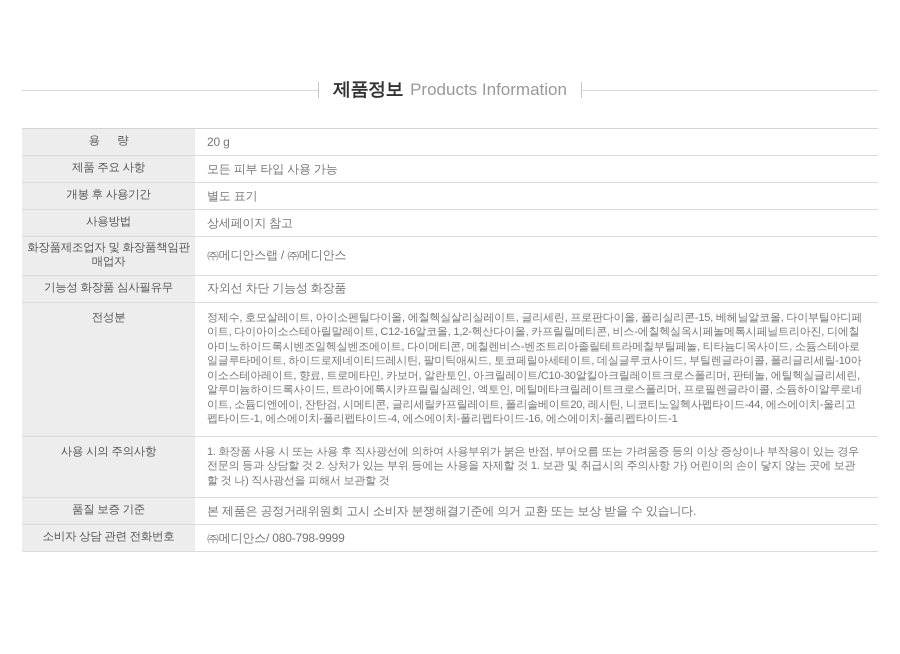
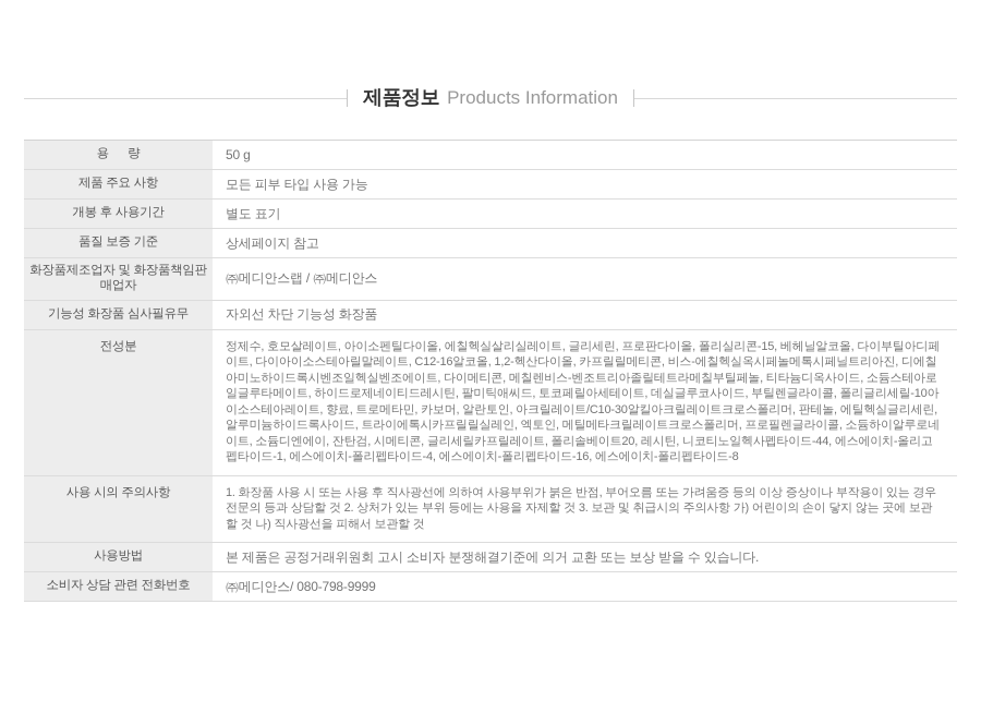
  제품정보
  Products Information
  용 량
- 20 g
+ 50 g
  제품 주요 사항
  모든 피부 타입 사용 가능
  개봉 후 사용기간
  별도 표기
- 사용방법
+ 품질 보증 기준
  상세페이지 참고
  화장품제조업자 및 화장품책임판매업자
  ㈜메디안스랩 / ㈜메디안스
  기능성 화장품 심사필유무
  자외선 차단 기능성 화장품
  전성분
- 정제수, 호모살레이트, 아이소펜틸다이올, 에칠헥실살리실레이트, 글리세린, 프로판다이올, 폴리실리콘-15, 베헤닐알코올, 다이부틸아디페이트, 다이아이소스테아릴말레이트, C12-16알코올, 1,2-헥산다이올, 카프릴릴메티콘, 비스-에칠헥실옥시페놀메톡시페닐트리아진, 디에칠아미노하이드록시벤조일헥실벤조에이트, 다이메티콘, 메칠렌비스-벤조트리아졸릴테트라메칠부틸페놀, 티타늄디옥사이드, 소듐스테아로일글루타메이트, 하이드로제네이티드레시틴, 팔미틱애씨드, 토코페릴아세테이트, 데실글루코사이드, 부틸렌글라이콜, 폴리글리세릴-10아이소스테아레이트, 향료, 트로메타민, 카보머, 알란토인, 아크릴레이트/C10-30알킬아크릴레이트크로스폴리머, 판테놀, 에틸헥실글리세린, 알루미늄하이드록사이드, 트라이에톡시카프릴릴실레인, 엑토인, 메틸메타크릴레이트크로스폴리머, 프로필렌글라이콜, 소듐하이알루로네이트, 소듐디엔에이, 잔탄검, 시메티콘, 글리세릴카프릴레이트, 폴리솔베이트20, 레시틴, 니코티노일헥사펩타이드-44, 에스에이치-올리고펩타이드-1, 에스에이치-폴리펩타이드-4, 에스에이치-폴리펩타이드-16, 에스에이치-폴리펩타이드-1
+ 정제수, 호모살레이트, 아이소펜틸다이올, 에칠헥실살리실레이트, 글리세린, 프로판다이올, 폴리실리콘-15, 베헤닐알코올, 다이부틸아디페이트, 다이아이소스테아릴말레이트, C12-16알코올, 1,2-헥산다이올, 카프릴릴메티콘, 비스-에칠헥실옥시페놀메톡시페닐트리아진, 디에칠아미노하이드록시벤조일헥실벤조에이트, 다이메티콘, 메칠렌비스-벤조트리아졸릴테트라메칠부틸페놀, 티타늄디옥사이드, 소듐스테아로일글루타메이트, 하이드로제네이티드레시틴, 팔미틱애씨드, 토코페릴아세테이트, 데실글루코사이드, 부틸렌글라이콜, 폴리글리세릴-10아이소스테아레이트, 향료, 트로메타민, 카보머, 알란토인, 아크릴레이트/C10-30알킬아크릴레이트크로스폴리머, 판테놀, 에틸헥실글리세린, 알루미늄하이드록사이드, 트라이에톡시카프릴릴실레인, 엑토인, 메틸메타크릴레이트크로스폴리머, 프로필렌글라이콜, 소듐하이알루로네이트, 소듐디엔에이, 잔탄검, 시메티콘, 글리세릴카프릴레이트, 폴리솔베이트20, 레시틴, 니코티노일헥사펩타이드-44, 에스에이치-올리고펩타이드-1, 에스에이치-폴리펩타이드-4, 에스에이치-폴리펩타이드-16, 에스에이치-폴리펩타이드-8
  사용 시의 주의사항
- 1. 화장품 사용 시 또는 사용 후 직사광선에 의하여 사용부위가 붉은 반점, 부어오름 또는 가려움증 등의 이상 증상이나 부작용이 있는 경우 전문의 등과 상담할 것 2. 상처가 있는 부위 등에는 사용을 자제할 것 1. 보관 및 취급시의 주의사항 가) 어린이의 손이 닿지 않는 곳에 보관할 것 나) 직사광선을 피해서 보관할 것
+ 1. 화장품 사용 시 또는 사용 후 직사광선에 의하여 사용부위가 붉은 반점, 부어오름 또는 가려움증 등의 이상 증상이나 부작용이 있는 경우 전문의 등과 상담할 것 2. 상처가 있는 부위 등에는 사용을 자제할 것 3. 보관 및 취급시의 주의사항 가) 어린이의 손이 닿지 않는 곳에 보관할 것 나) 직사광선을 피해서 보관할 것
- 품질 보증 기준
+ 사용방법
  본 제품은 공정거래위원회 고시 소비자 분쟁해결기준에 의거 교환 또는 보상 받을 수 있습니다.
  소비자 상담 관련 전화번호
  ㈜메디안스/ 080-798-9999
